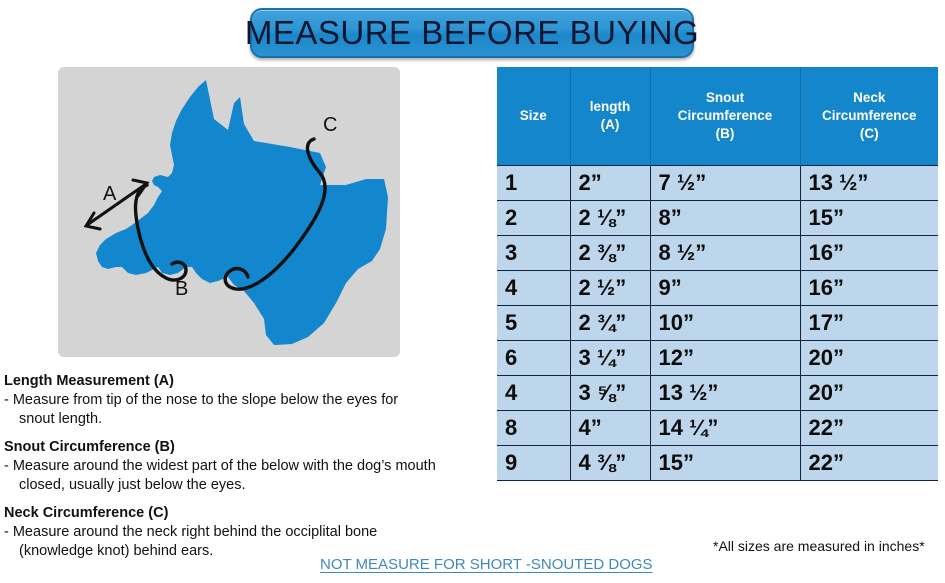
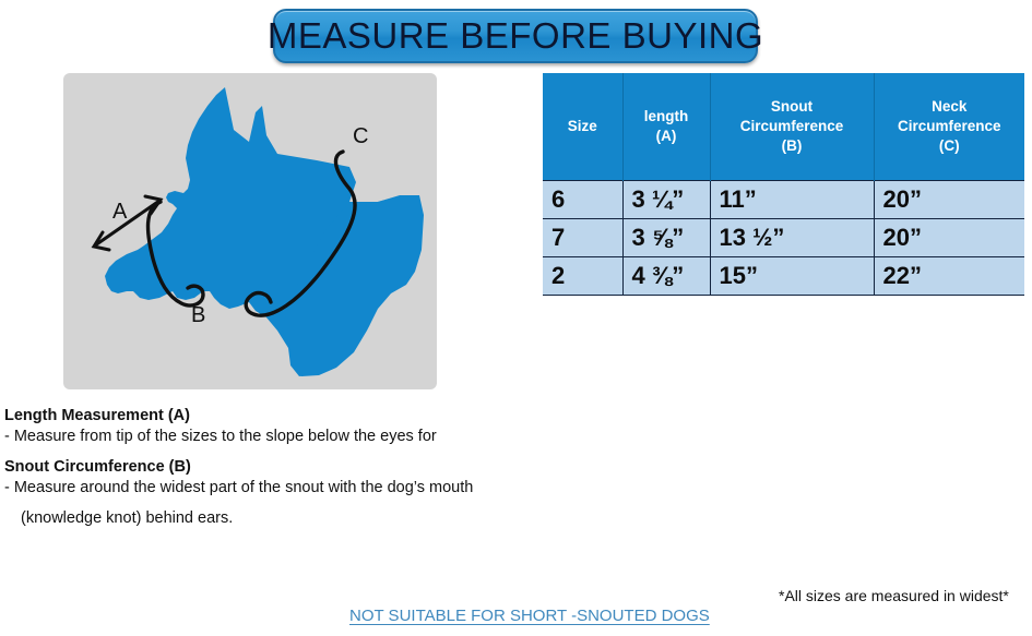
  MEASURE BEFORE BUYING
  A
  B
  C
  Length Measurement (A)
- - Measure from tip of the nose to the slope below the eyes for
+ - Measure from tip of the sizes to the slope below the eyes for
- snout length.
  Snout Circumference (B)
- - Measure around the widest part of the below with the dog’s mouth
+ - Measure around the widest part of the snout with the dog’s mouth
- closed, usually just below the eyes.
- Neck Circumference (C)
- - Measure around the neck right behind the occiplital bone
  (knowledge knot) behind ears.
- NOT MEASURE FOR SHORT -SNOUTED DOGS
+ NOT SUITABLE FOR SHORT -SNOUTED DOGS
- *All sizes are measured in inches*
+ *All sizes are measured in widest*
  Size	length (A)	Snout Circumference (B)	Neck Circumference (C)
- 1	2”	7 ½”	13 ½”
- 2	2 ⅛”	8”	15”
- 3	2 ⅜”	8 ½”	16”
- 4	2 ½”	9”	16”
- 5	2 ¾”	10”	17”
- 6	3 ¼”	12”	20”
+ 6	3 ¼”	11”	20”
- 4	3 ⅝”	13 ½”	20”
+ 7	3 ⅝”	13 ½”	20”
- 8	4”	14 ¼”	22”
- 9	4 ⅜”	15”	22”
+ 2	4 ⅜”	15”	22”
